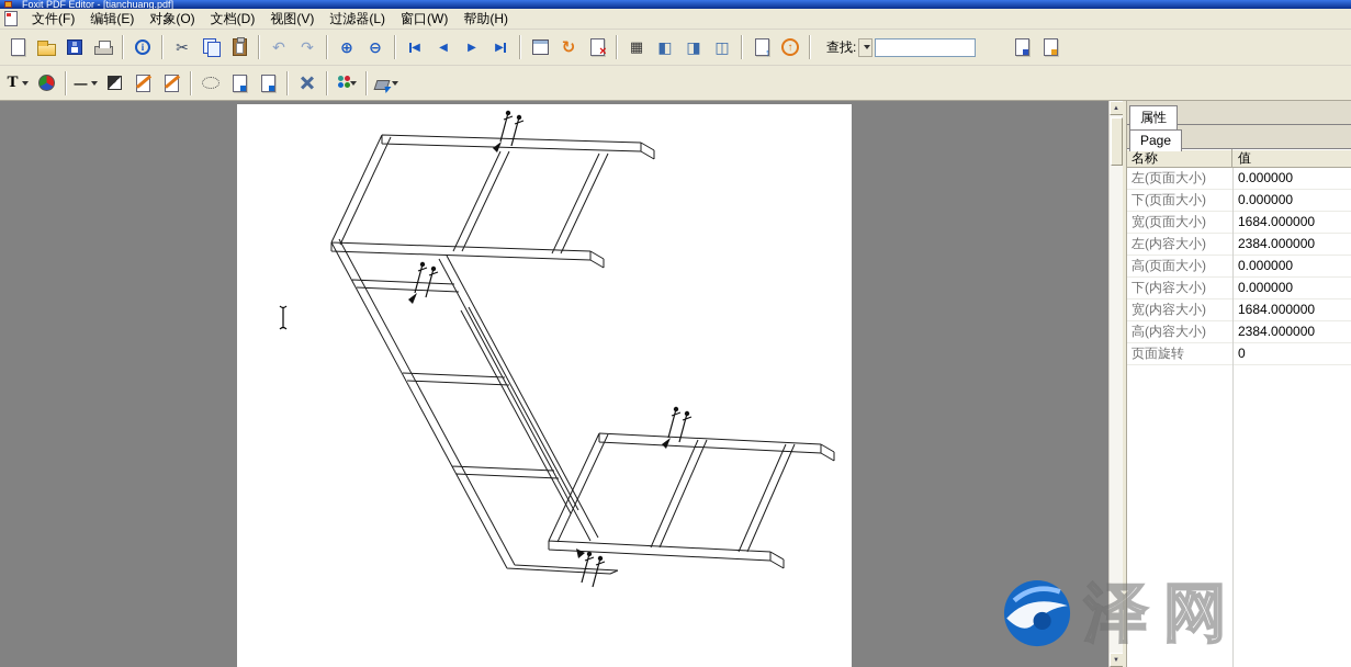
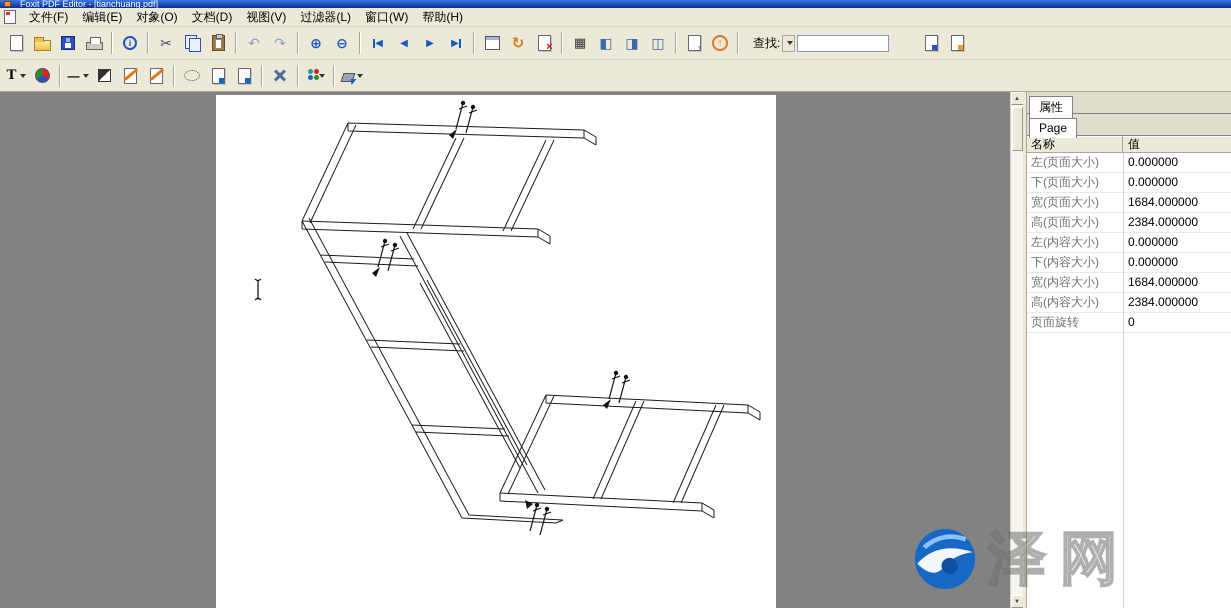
  Foxit PDF Editor - [tianchuang.pdf]
  文件(F)
  编辑(E)
  对象(O)
  文档(D)
  视图(V)
  过滤器(L)
  窗口(W)
  帮助(H)
  i
  ✂
  ↶
  ↷
  ⊕
  ⊖
  ◀
  ◀
  ▶
  ▶
  ↻
  ×
  ▦
  ◧
  ◨
  ◫
  ↑
  ↑
  查找:
  T
  —
  属性
  Page
  名称
  值
  左(页面大小)
  0.000000
  下(页面大小)
  0.000000
  宽(页面大小)
  1684.000000
- 左(内容大小)
+ 高(页面大小)
  2384.000000
- 高(页面大小)
+ 左(内容大小)
  0.000000
  下(内容大小)
  0.000000
  宽(内容大小)
  1684.000000
  高(内容大小)
  2384.000000
  页面旋转
  0
  泽
  网
